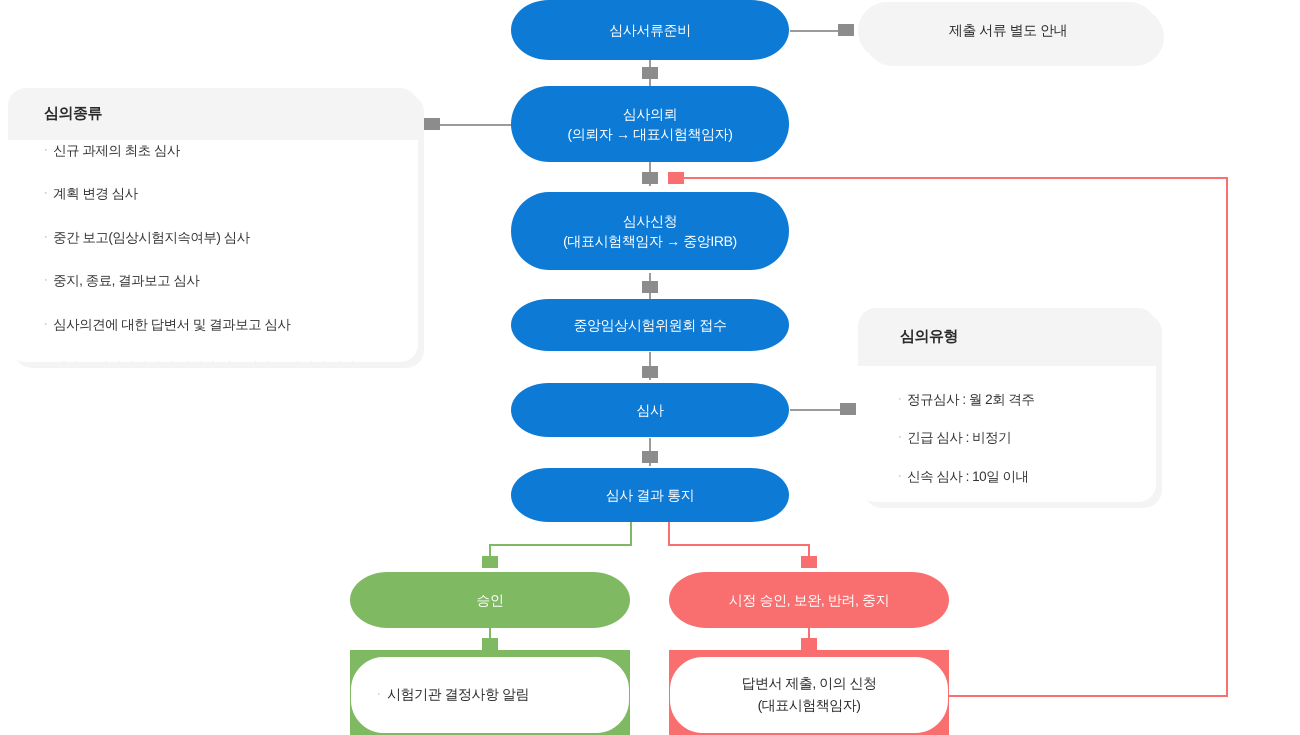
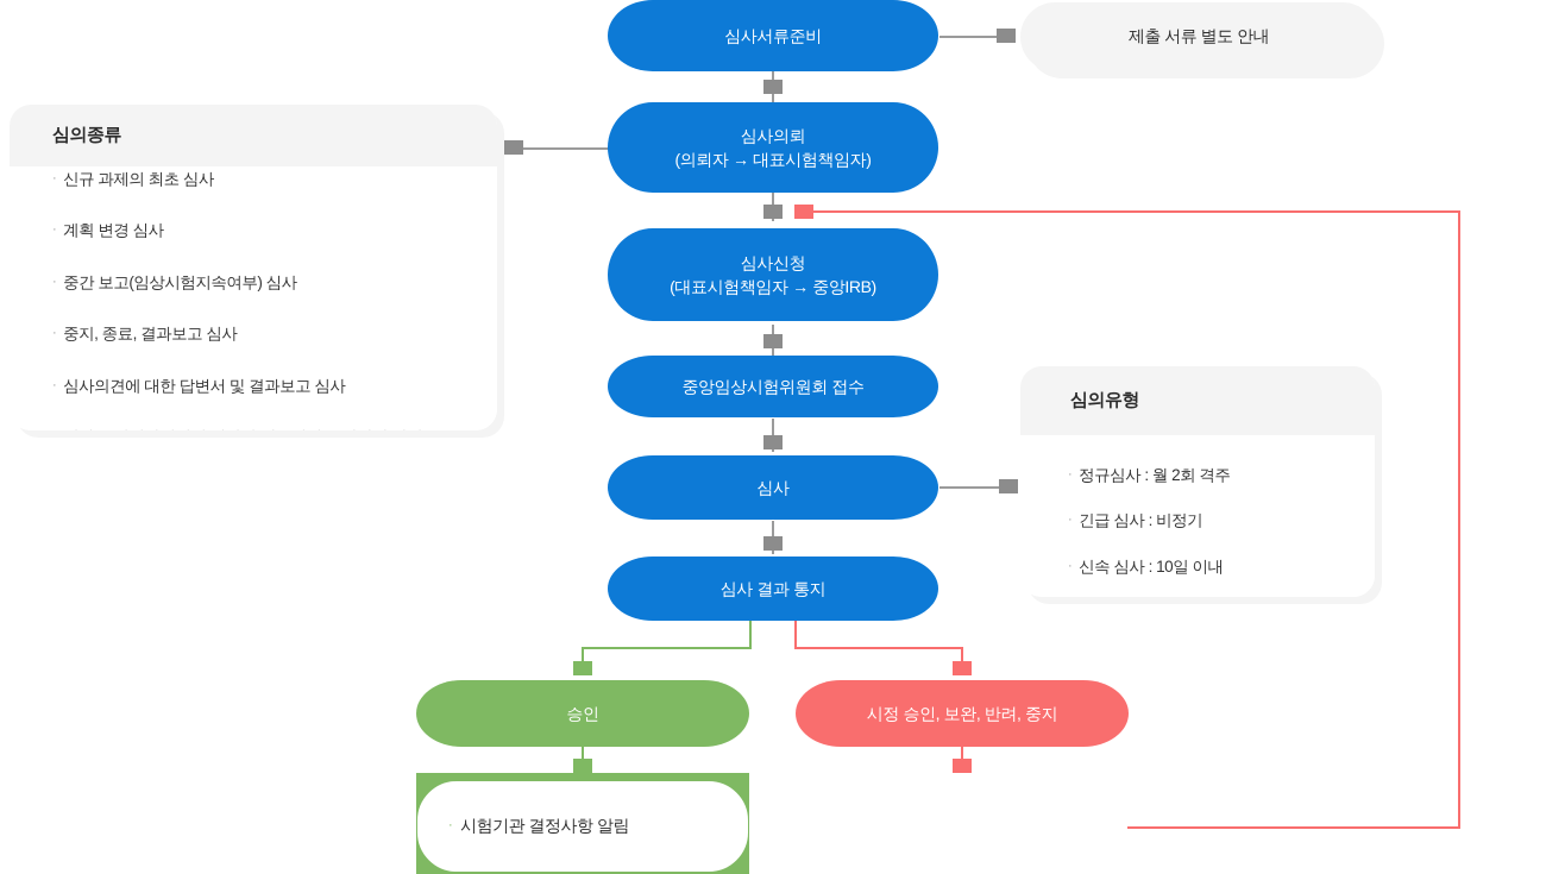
  심사서류준비
  제출 서류 별도 안내
  심의종류
  · 신규 과제의 최초 심사
  · 계획 변경 심사
  · 중간 보고(임상시험지속여부) 심사
  · 중지, 종료, 결과보고 심사
  · 심사의견에 대한 답변서 및 결과보고 심사
  심사의뢰
  (의뢰자 → 대표시험책임자)
  심사신청
  (대표시험책임자 → 중앙IRB)
  중앙임상시험위원회 접수
  심사
  심의유형
  · 정규심사 : 월 2회 격주
  · 긴급 심사 : 비정기
  · 신속 심사 : 10일 이내
  심사 결과 통지
  승인
  시정 승인, 보완, 반려, 중지
  · 시험기관 결정사항 알림
- 답변서 제출, 이의 신청
- (대표시험책임자)
